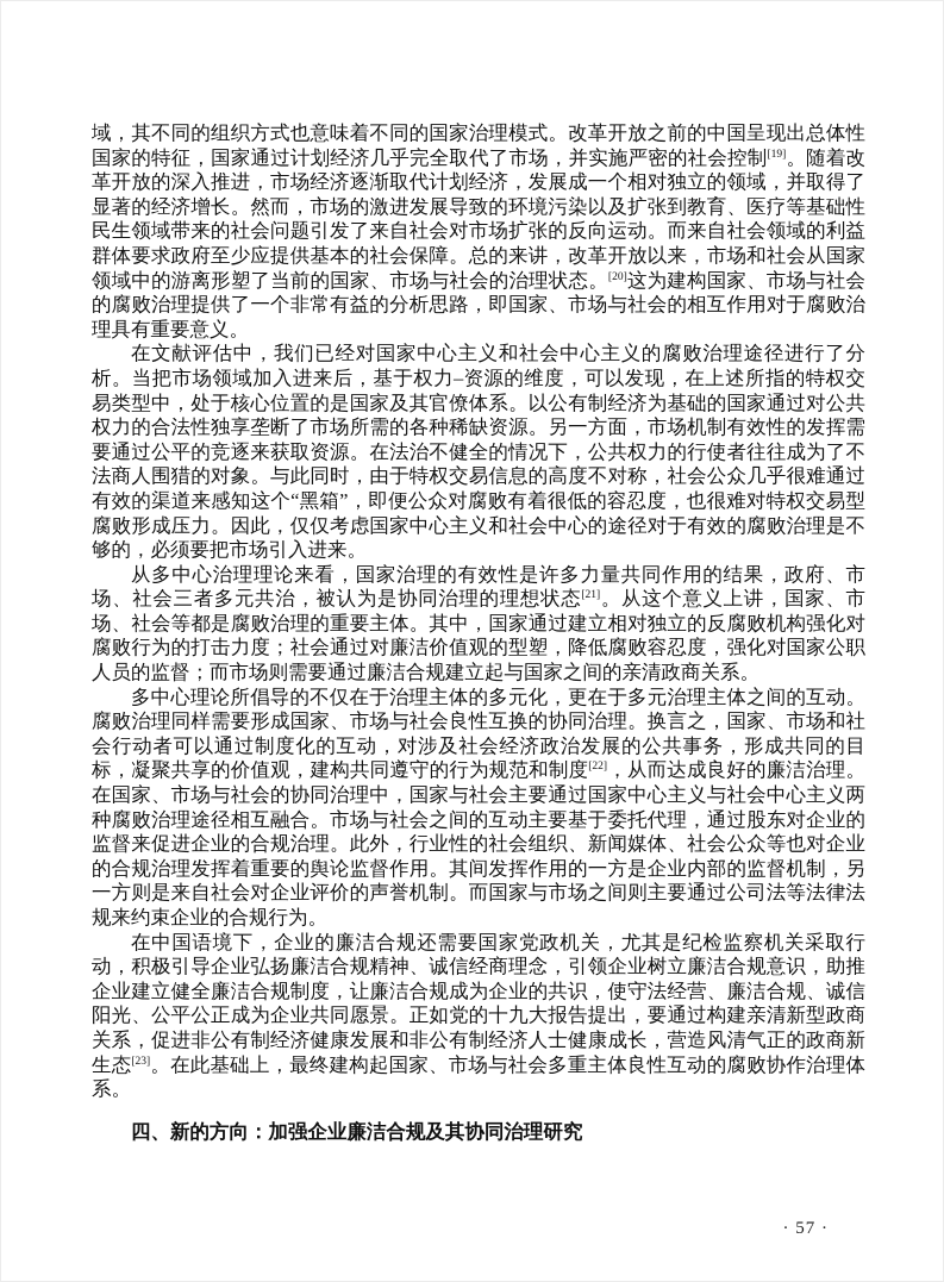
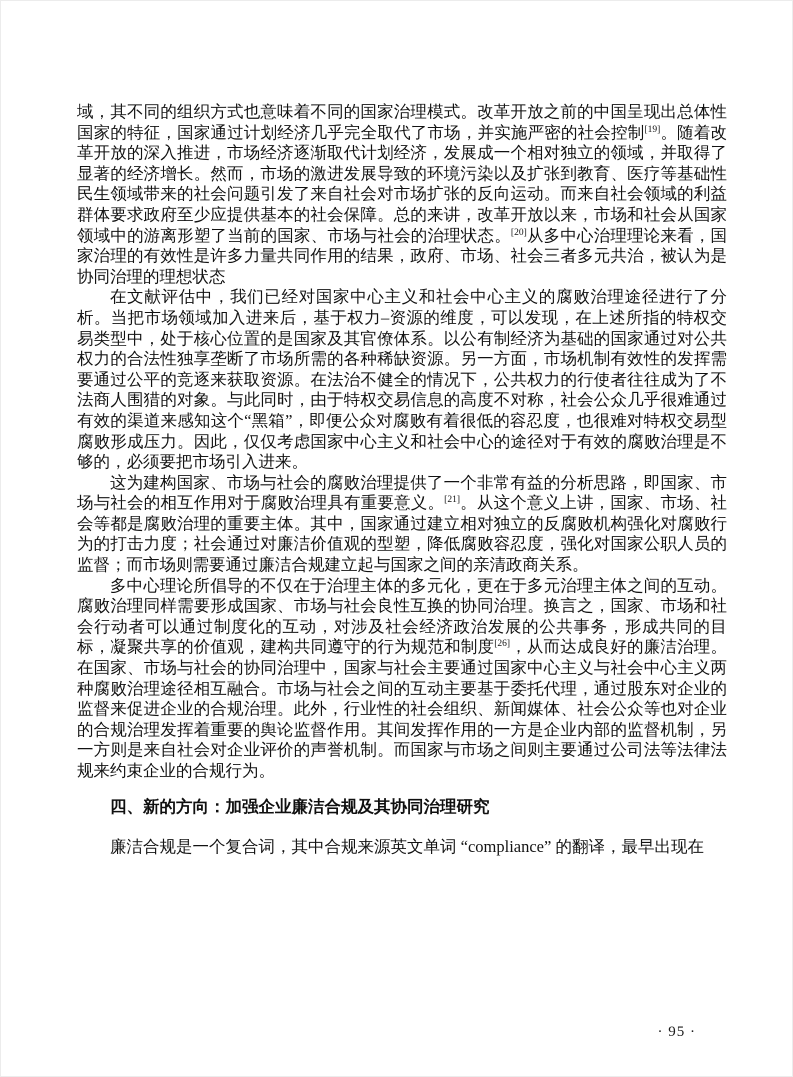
- 域，其不同的组织方式也意味着不同的国家治理模式。改革开放之前的中国呈现出总体性国家的特征，国家通过计划经济几乎完全取代了市场，并实施严密的社会控制[19]。随着改革开放的深入推进，市场经济逐渐取代计划经济，发展成一个相对独立的领域，并取得了显著的经济增长。然而，市场的激进发展导致的环境污染以及扩张到教育、医疗等基础性民生领域带来的社会问题引发了来自社会对市场扩张的反向运动。而来自社会领域的利益群体要求政府至少应提供基本的社会保障。总的来讲，改革开放以来，市场和社会从国家领域中的游离形塑了当前的国家、市场与社会的治理状态。[20]这为建构国家、市场与社会的腐败治理提供了一个非常有益的分析思路，即国家、市场与社会的相互作用对于腐败治理具有重要意义。
+ 域，其不同的组织方式也意味着不同的国家治理模式。改革开放之前的中国呈现出总体性国家的特征，国家通过计划经济几乎完全取代了市场，并实施严密的社会控制[19]。随着改革开放的深入推进，市场经济逐渐取代计划经济，发展成一个相对独立的领域，并取得了显著的经济增长。然而，市场的激进发展导致的环境污染以及扩张到教育、医疗等基础性民生领域带来的社会问题引发了来自社会对市场扩张的反向运动。而来自社会领域的利益群体要求政府至少应提供基本的社会保障。总的来讲，改革开放以来，市场和社会从国家领域中的游离形塑了当前的国家、市场与社会的治理状态。[20]从多中心治理理论来看，国家治理的有效性是许多力量共同作用的结果，政府、市场、社会三者多元共治，被认为是协同治理的理想状态
  在文献评估中，我们已经对国家中心主义和社会中心主义的腐败治理途径进行了分析。当把市场领域加入进来后，基于权力–资源的维度，可以发现，在上述所指的特权交易类型中，处于核心位置的是国家及其官僚体系。以公有制经济为基础的国家通过对公共权力的合法性独享垄断了市场所需的各种稀缺资源。另一方面，市场机制有效性的发挥需要通过公平的竞逐来获取资源。在法治不健全的情况下，公共权力的行使者往往成为了不法商人围猎的对象。与此同时，由于特权交易信息的高度不对称，社会公众几乎很难通过有效的渠道来感知这个“黑箱”，即便公众对腐败有着很低的容忍度，也很难对特权交易型腐败形成压力。因此，仅仅考虑国家中心主义和社会中心的途径对于有效的腐败治理是不够的，必须要把市场引入进来。
- 从多中心治理理论来看，国家治理的有效性是许多力量共同作用的结果，政府、市场、社会三者多元共治，被认为是协同治理的理想状态[21]。从这个意义上讲，国家、市场、社会等都是腐败治理的重要主体。其中，国家通过建立相对独立的反腐败机构强化对腐败行为的打击力度；社会通过对廉洁价值观的型塑，降低腐败容忍度，强化对国家公职人员的监督；而市场则需要通过廉洁合规建立起与国家之间的亲清政商关系。
+ 这为建构国家、市场与社会的腐败治理提供了一个非常有益的分析思路，即国家、市场与社会的相互作用对于腐败治理具有重要意义。[21]。从这个意义上讲，国家、市场、社会等都是腐败治理的重要主体。其中，国家通过建立相对独立的反腐败机构强化对腐败行为的打击力度；社会通过对廉洁价值观的型塑，降低腐败容忍度，强化对国家公职人员的监督；而市场则需要通过廉洁合规建立起与国家之间的亲清政商关系。
- 多中心理论所倡导的不仅在于治理主体的多元化，更在于多元治理主体之间的互动。腐败治理同样需要形成国家、市场与社会良性互换的协同治理。换言之，国家、市场和社会行动者可以通过制度化的互动，对涉及社会经济政治发展的公共事务，形成共同的目标，凝聚共享的价值观，建构共同遵守的行为规范和制度[22]，从而达成良好的廉洁治理。在国家、市场与社会的协同治理中，国家与社会主要通过国家中心主义与社会中心主义两种腐败治理途径相互融合。市场与社会之间的互动主要基于委托代理，通过股东对企业的监督来促进企业的合规治理。此外，行业性的社会组织、新闻媒体、社会公众等也对企业的合规治理发挥着重要的舆论监督作用。其间发挥作用的一方是企业内部的监督机制，另一方则是来自社会对企业评价的声誉机制。而国家与市场之间则主要通过公司法等法律法规来约束企业的合规行为。
+ 多中心理论所倡导的不仅在于治理主体的多元化，更在于多元治理主体之间的互动。腐败治理同样需要形成国家、市场与社会良性互换的协同治理。换言之，国家、市场和社会行动者可以通过制度化的互动，对涉及社会经济政治发展的公共事务，形成共同的目标，凝聚共享的价值观，建构共同遵守的行为规范和制度[26]，从而达成良好的廉洁治理。在国家、市场与社会的协同治理中，国家与社会主要通过国家中心主义与社会中心主义两种腐败治理途径相互融合。市场与社会之间的互动主要基于委托代理，通过股东对企业的监督来促进企业的合规治理。此外，行业性的社会组织、新闻媒体、社会公众等也对企业的合规治理发挥着重要的舆论监督作用。其间发挥作用的一方是企业内部的监督机制，另一方则是来自社会对企业评价的声誉机制。而国家与市场之间则主要通过公司法等法律法规来约束企业的合规行为。
- 在中国语境下，企业的廉洁合规还需要国家党政机关，尤其是纪检监察机关采取行动，积极引导企业弘扬廉洁合规精神、诚信经商理念，引领企业树立廉洁合规意识，助推企业建立健全廉洁合规制度，让廉洁合规成为企业的共识，使守法经营、廉洁合规、诚信阳光、公平公正成为企业共同愿景。正如党的十九大报告提出，要通过构建亲清新型政商关系，促进非公有制经济健康发展和非公有制经济人士健康成长，营造风清气正的政商新生态[23]。在此基础上，最终建构起国家、市场与社会多重主体良性互动的腐败协作治理体系。
  四、新的方向：加强企业廉洁合规及其协同治理研究
+ 廉洁合规是一个复合词，其中合规来源英文单词 “compliance” 的翻译，最早出现在
- · 57 ·
+ · 95 ·
